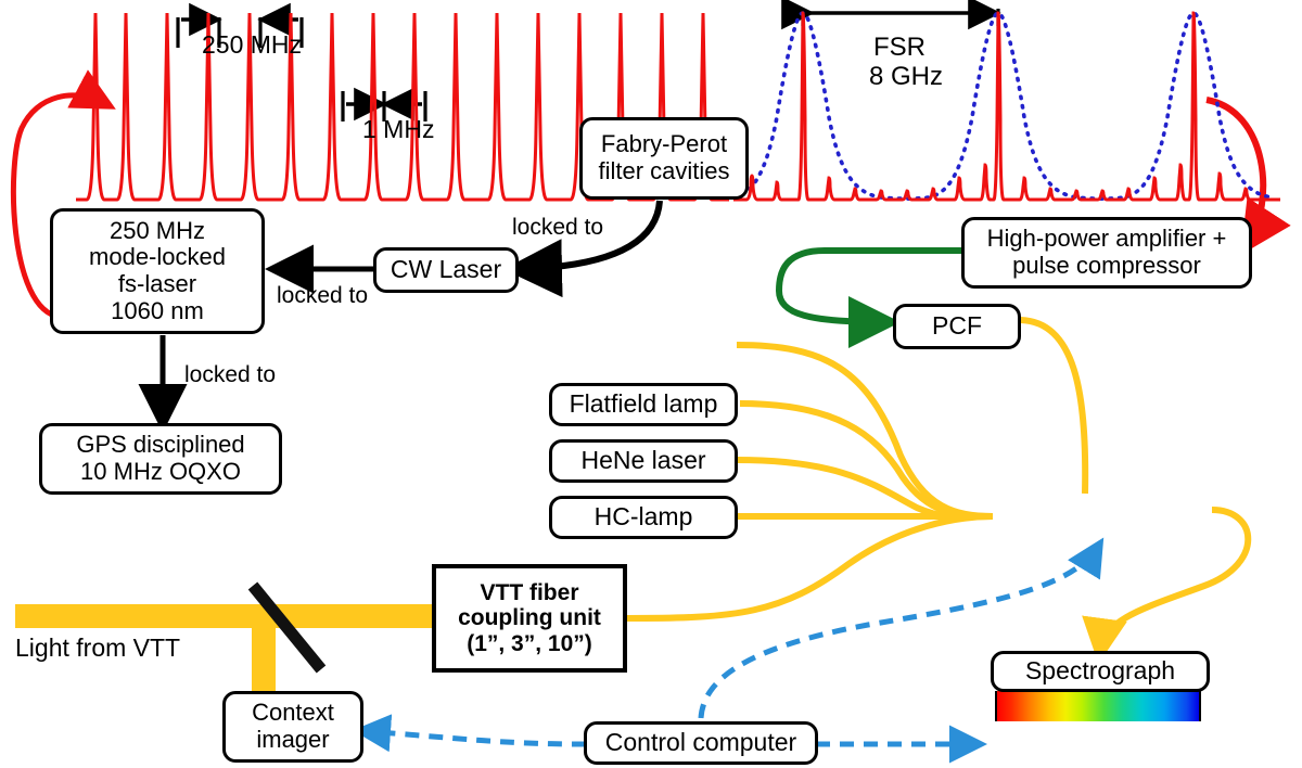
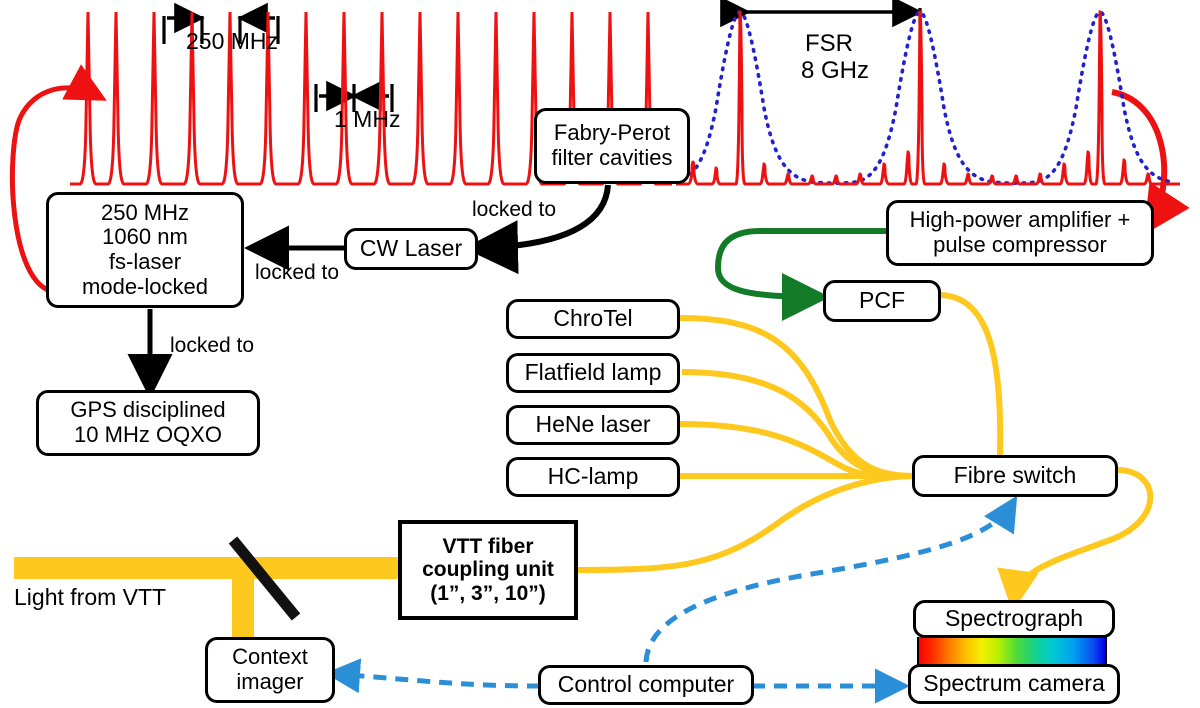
  250 MHz
  1 MHz
  FSR
  8 GHz
  locked to
  locked to
  locked to
  Light from VTT
  250 MHz
- mode-locked
+ 1060 nm
  fs-laser
- 1060 nm
+ mode-locked
  CW Laser
  Fabry-Perot
  filter cavities
  GPS disciplined
  10 MHz OQXO
  High-power amplifier +
  pulse compressor
  PCF
+ ChroTel
  Flatfield lamp
  HeNe laser
  HC-lamp
+ Fibre switch
  Spectrograph
+ Spectrum camera
  Control computer
  Context
  imager
  VTT fiber
  coupling unit
  (1”, 3”, 10”)
